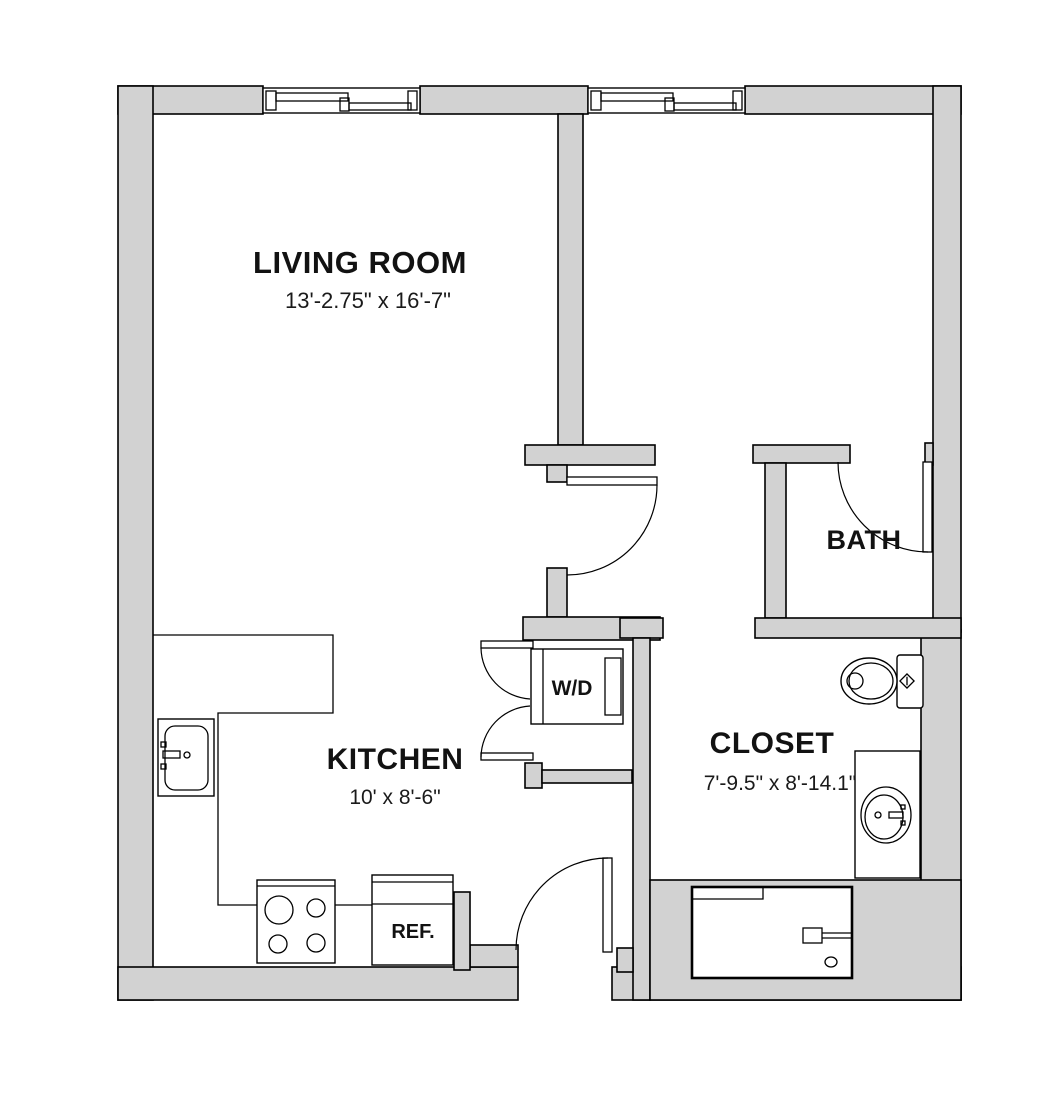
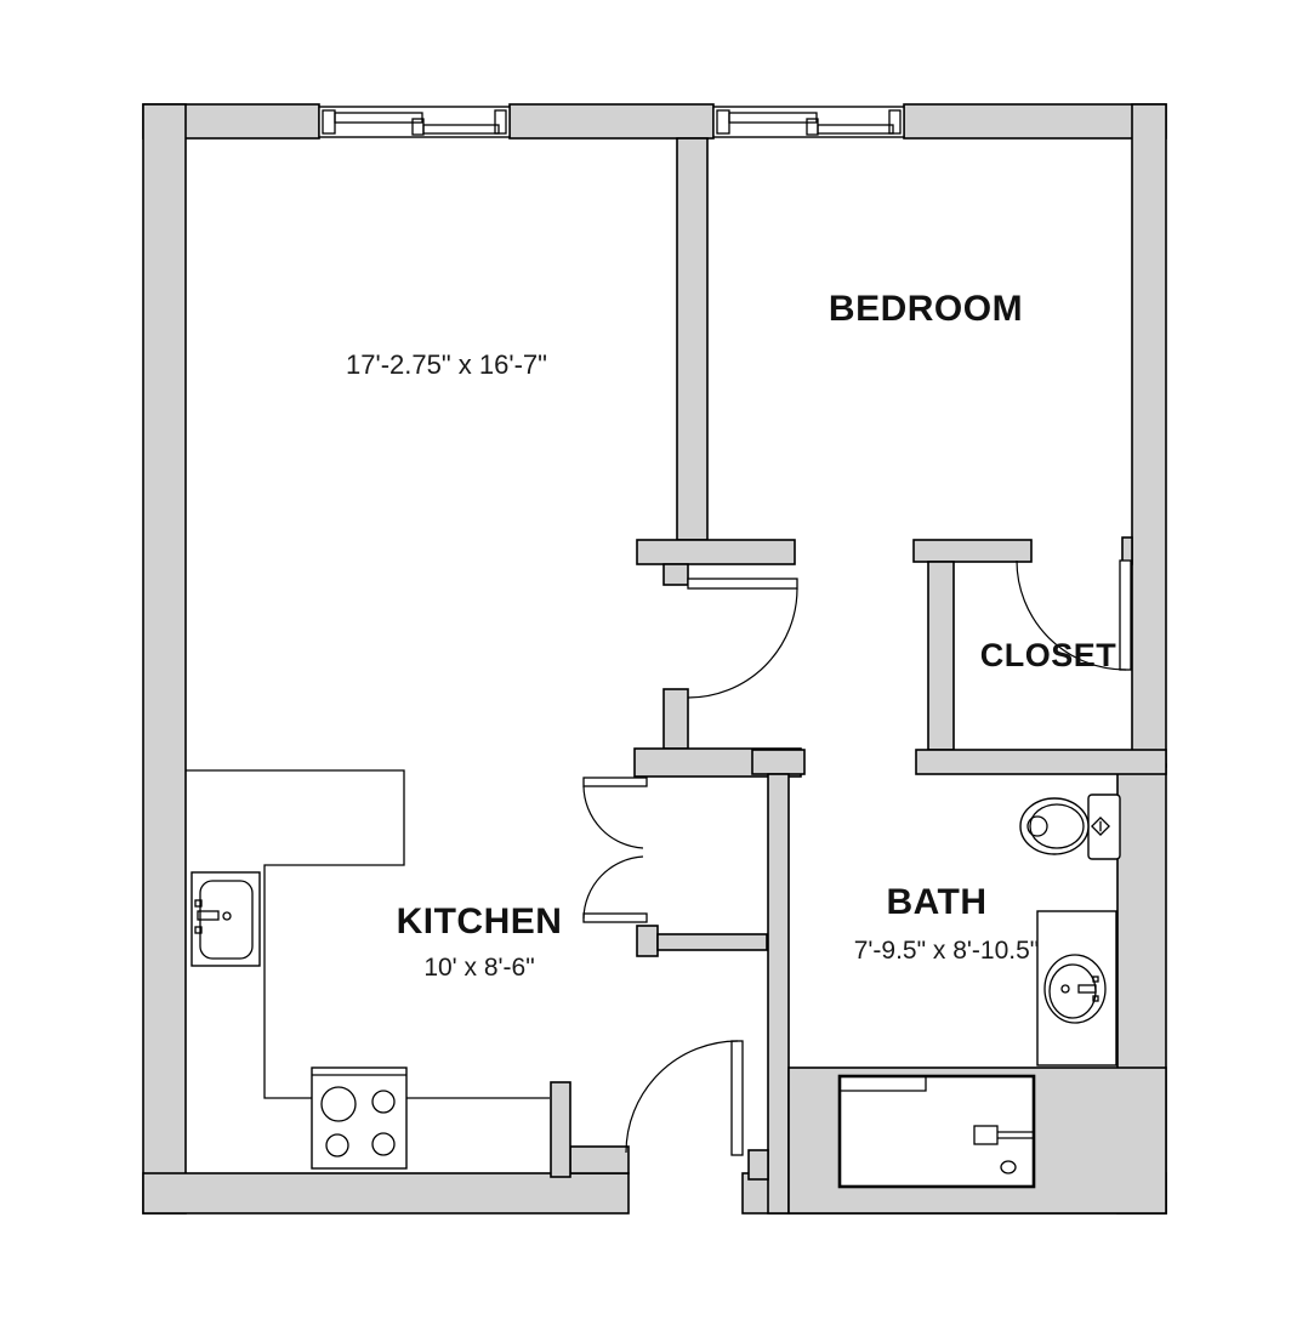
- REF.
- W/D
- LIVING ROOM
- 13'-2.75" x 16'-7"
+ 17'-2.75" x 16'-7"
+ BEDROOM
- BATH
+ CLOSET
  KITCHEN
  10' x 8'-6"
- CLOSET
+ BATH
- 7'-9.5" x 8'-14.1"
+ 7'-9.5" x 8'-10.5"
